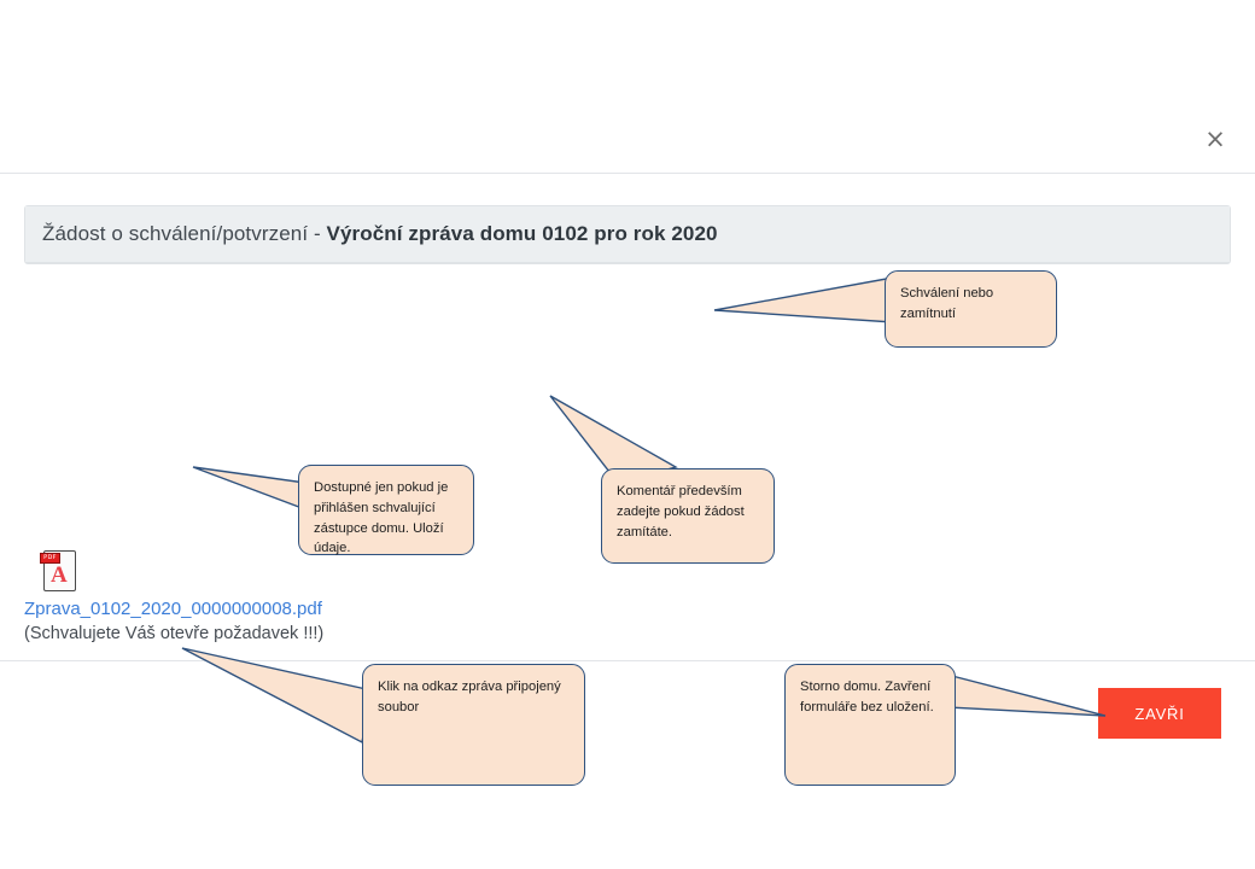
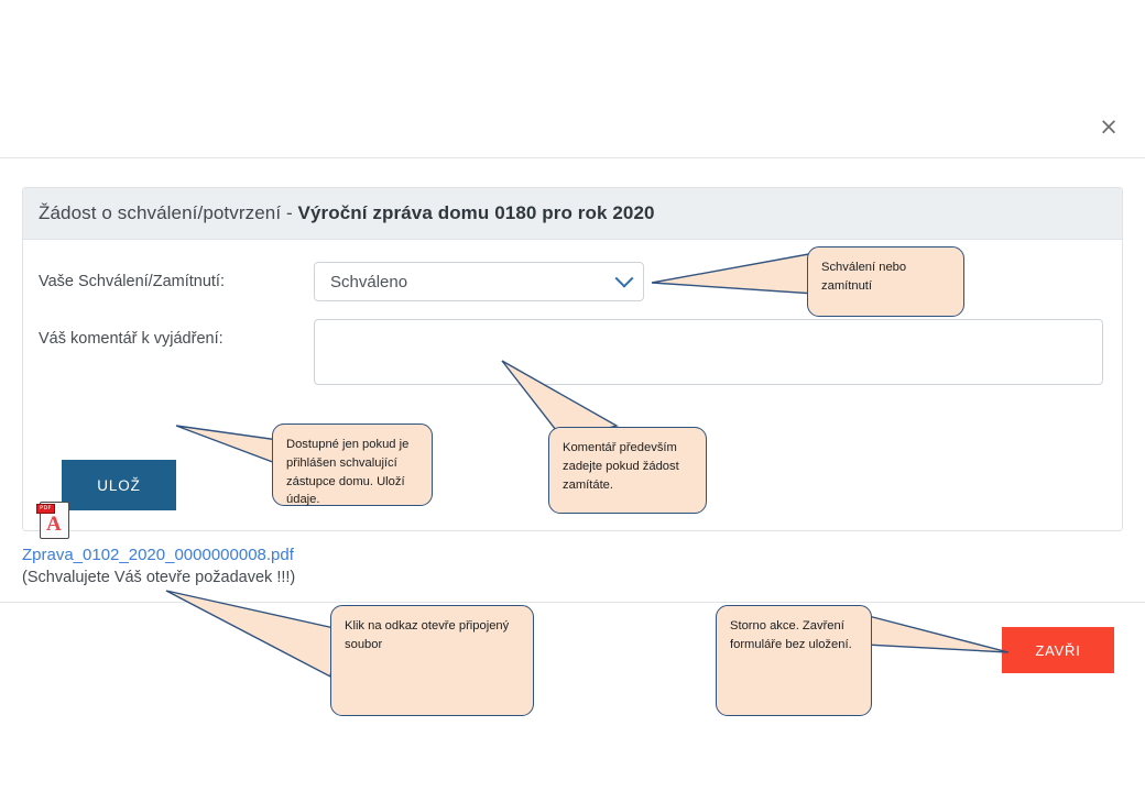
  ×
- Žádost o schválení/potvrzení - Výroční zpráva domu 0102 pro rok 2020
+ Žádost o schválení/potvrzení - Výroční zpráva domu 0180 pro rok 2020
+ Vaše Schválení/Zamítnutí:
+ Schváleno
+ Váš komentář k vyjádření:
+ ULOŽ
  A
  Zprava_0102_2020_0000000008.pdf
  (Schvalujete Váš otevře požadavek !!!)
  ZAVŘI
  Schválení nebo zamítnutí
  Dostupné jen pokud je přihlášen schvalující zástupce domu. Uloží údaje.
  Komentář především zadejte pokud žádost zamítáte.
- Klik na odkaz zpráva připojený soubor
+ Klik na odkaz otevře připojený soubor
- Storno domu. Zavření formuláře bez uložení.
+ Storno akce. Zavření formuláře bez uložení.
